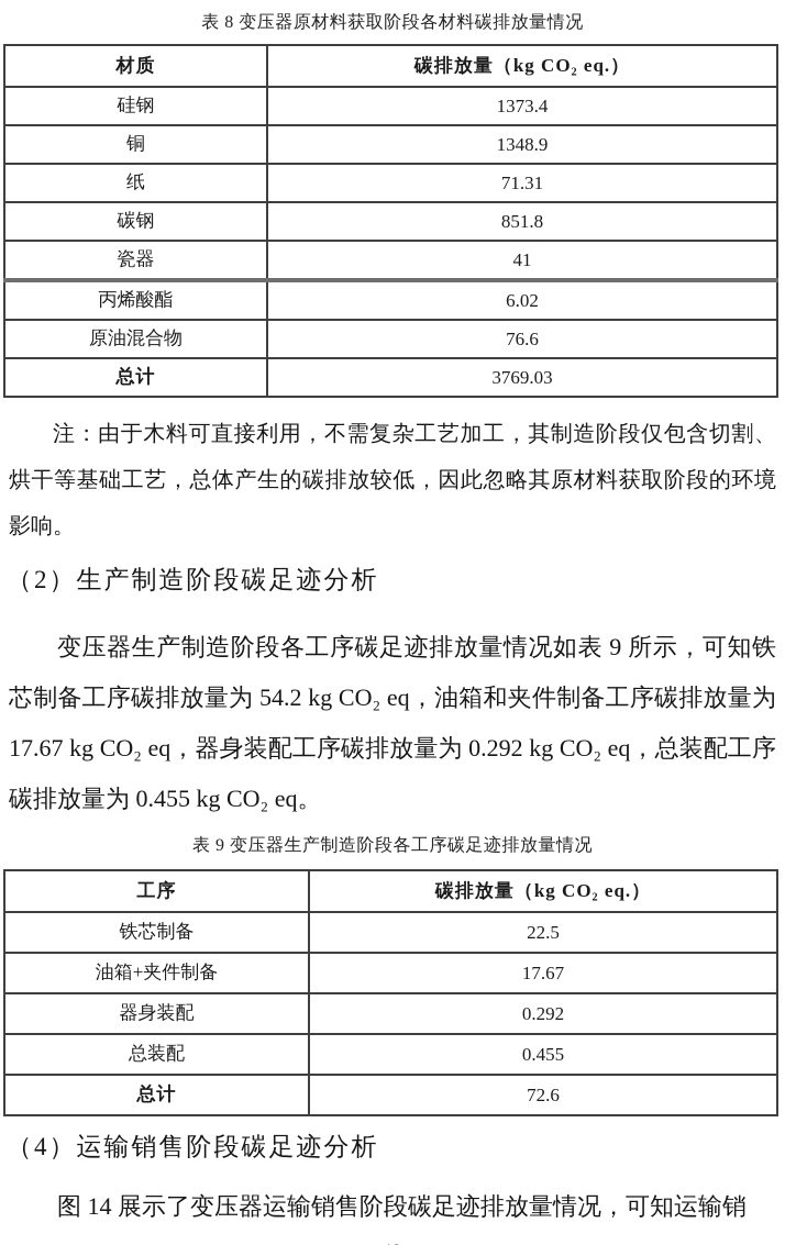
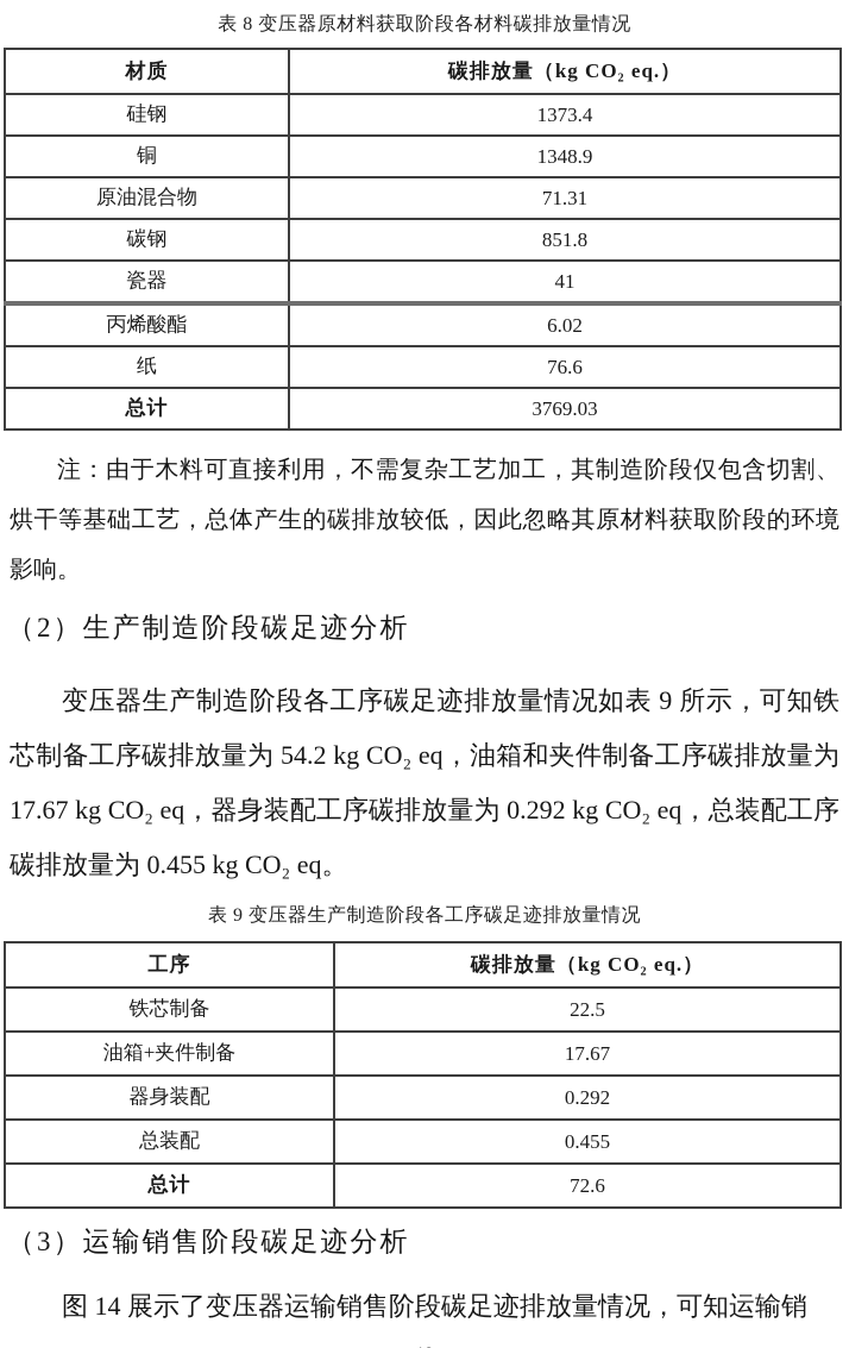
  表 8 变压器原材料获取阶段各材料碳排放量情况
  材质	碳排放量（kg CO₂ eq.）
  硅钢	1373.4
  铜	1348.9
- 纸	71.31
+ 原油混合物	71.31
  碳钢	851.8
  瓷器	41
  丙烯酸酯	6.02
- 原油混合物	76.6
+ 纸	76.6
  总计	3769.03
  注：由于木料可直接利用，不需复杂工艺加工，其制造阶段仅包含切割、烘干等基础工艺，总体产生的碳排放较低，因此忽略其原材料获取阶段的环境影响。
  （2）生产制造阶段碳足迹分析
  变压器生产制造阶段各工序碳足迹排放量情况如表 9 所示，可知铁芯制备工序碳排放量为 54.2 kg CO₂ eq，油箱和夹件制备工序碳排放量为 17.67 kg CO₂ eq，器身装配工序碳排放量为 0.292 kg CO₂ eq，总装配工序碳排放量为 0.455 kg CO₂ eq。
  表 9 变压器生产制造阶段各工序碳足迹排放量情况
  工序	碳排放量（kg CO₂ eq.）
  铁芯制备	22.5
  油箱+夹件制备	17.67
  器身装配	0.292
  总装配	0.455
  总计	72.6
- （4）运输销售阶段碳足迹分析
+ （3）运输销售阶段碳足迹分析
  图 14 展示了变压器运输销售阶段碳足迹排放量情况，可知运输销
